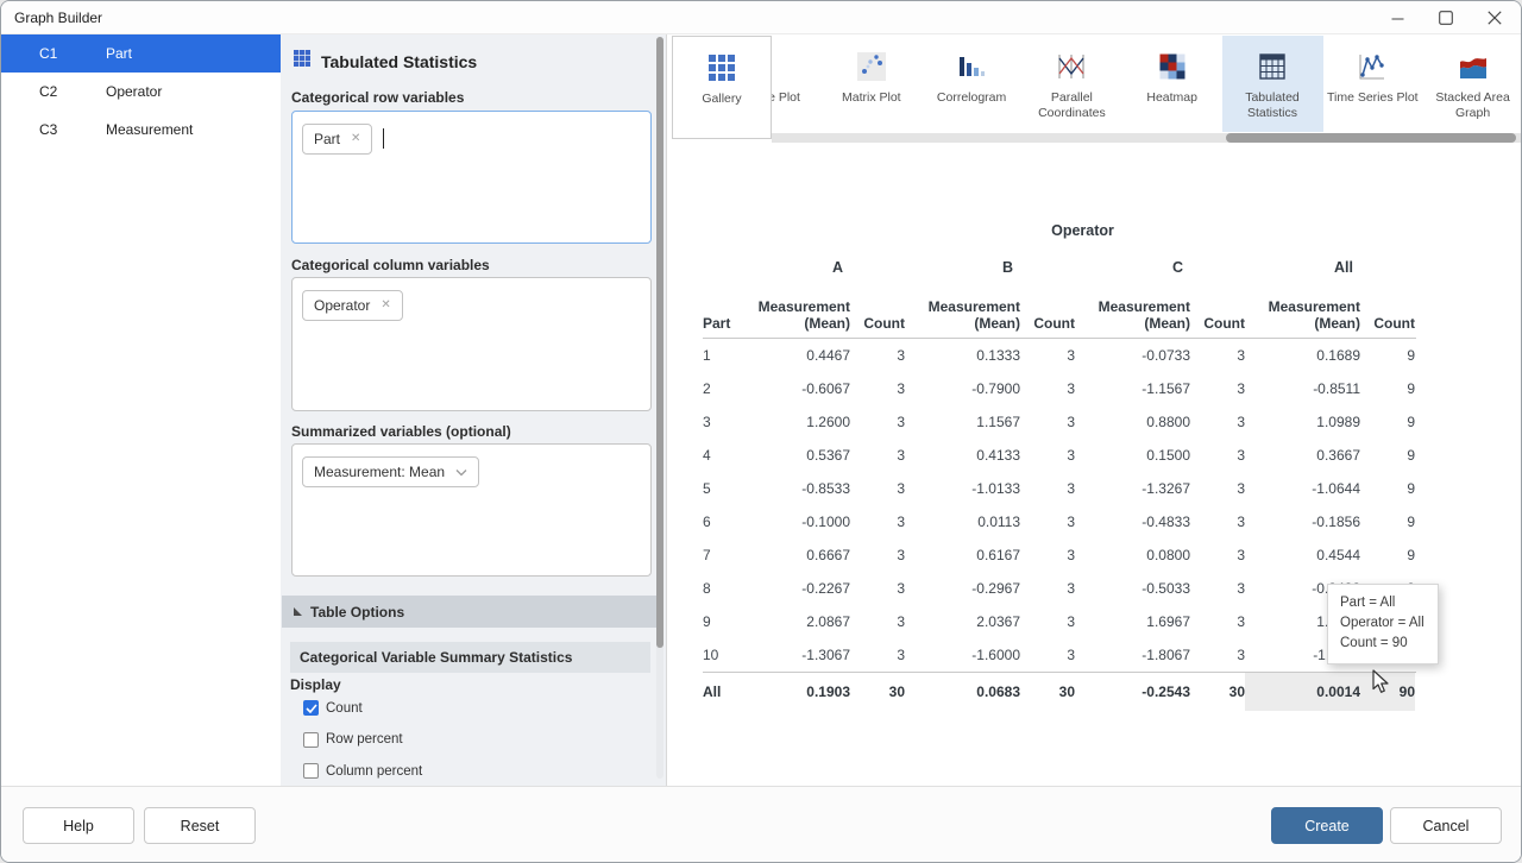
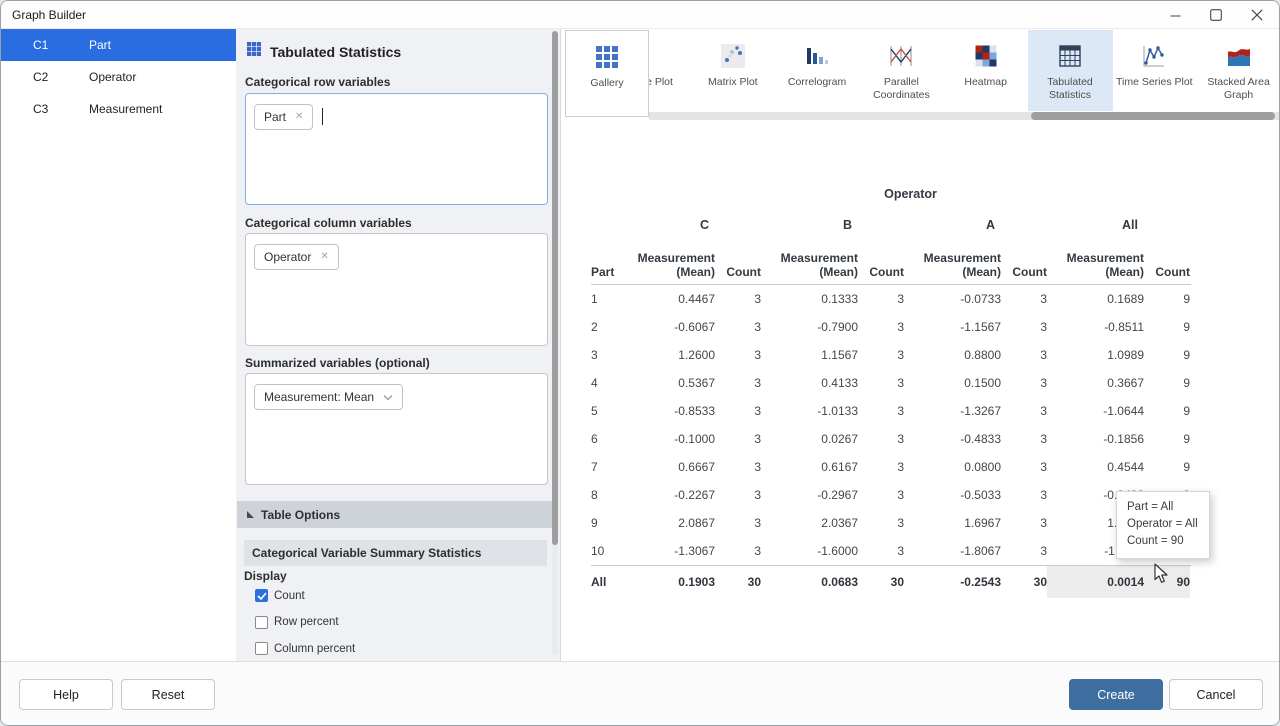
  Graph Builder
  C1
  Part
  C2
  Operator
  C3
  Measurement
  Tabulated Statistics
  Categorical row variables
  Part
  ✕
  Categorical column variables
  Operator
  ✕
  Summarized variables (optional)
  Measurement: Mean
  Table Options
  Categorical Variable Summary Statistics
  Display
  Count
  Row percent
  Column percent
  Plot
  Matrix Plot
  Correlogram
  Parallel Coordinates
  Heatmap
  Tabulated Statistics
  Time Series Plot
  Stacked Area Graph
  Gallery
  Operator
- A
+ C
  B
- C
+ A
  All
  Part
  Measurement
  (Mean)
  Count
  Measurement
  (Mean)
  Count
  Measurement
  (Mean)
  Count
  Measurement
  (Mean)
  Count
  1
  0.4467
  3
  0.1333
  3
  -0.0733
  3
  0.1689
  9
  2
  -0.6067
  3
  -0.7900
  3
  -1.1567
  3
  -0.8511
  9
  3
  1.2600
  3
  1.1567
  3
  0.8800
  3
  1.0989
  9
  4
  0.5367
  3
  0.4133
  3
  0.1500
  3
  0.3667
  9
  5
  -0.8533
  3
  -1.0133
  3
  -1.3267
  3
  -1.0644
  9
  6
  -0.1000
  3
- 0.0113
+ 0.0267
  3
  -0.4833
  3
  -0.1856
  9
  7
  0.6667
  3
  0.6167
  3
  0.0800
  3
  0.4544
  9
  8
  -0.2267
  3
  -0.2967
  3
  -0.5033
  3
  9
  2.0867
  3
  2.0367
  3
  1.6967
  3
  10
  -1.3067
  3
  -1.6000
  3
  -1.8067
  3
  All
  0.1903
  30
  0.0683
  30
  -0.2543
  30
  0.0014
  90
  Part = All
  Operator = All
  Count = 90
  Help
  Reset
  Create
  Cancel
